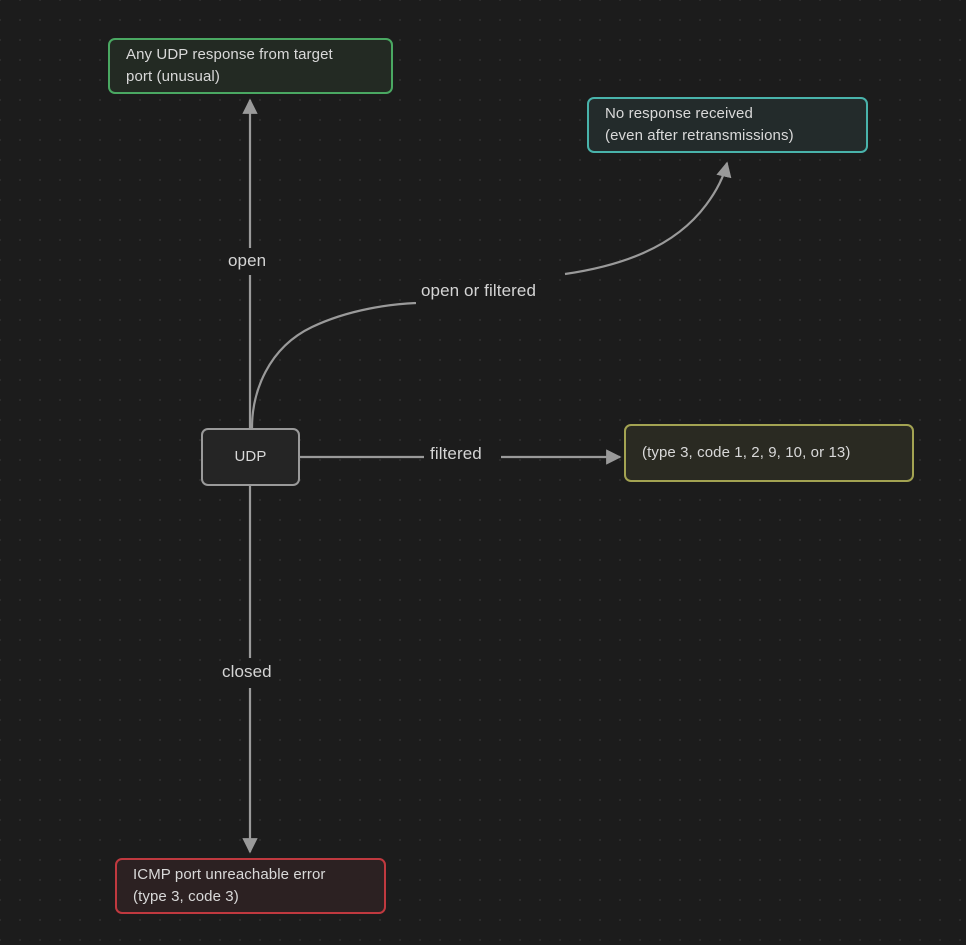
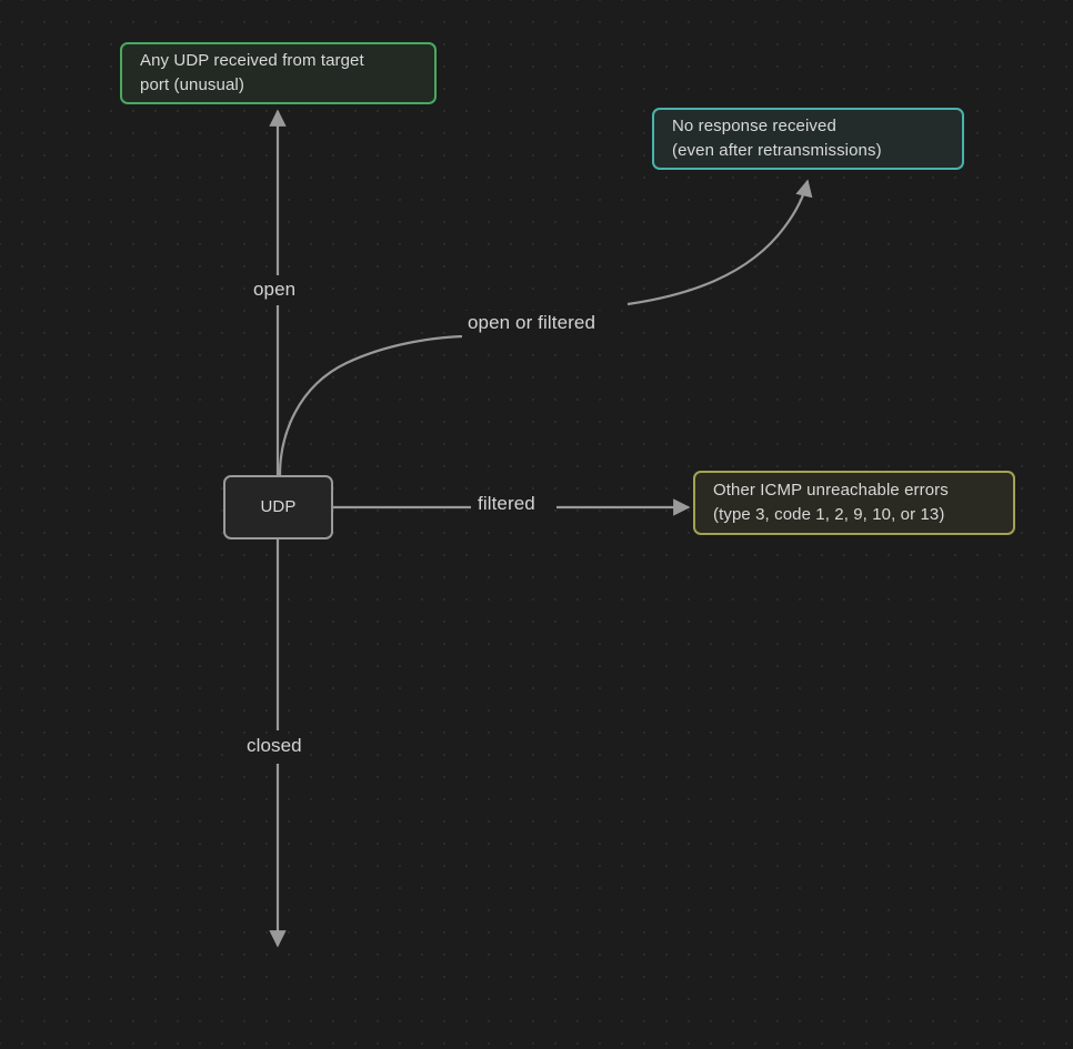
  UDP
- Any UDP response from target
+ Any UDP received from target
  port (unusual)
  No response received
  (even after retransmissions)
+ Other ICMP unreachable errors
  (type 3, code 1, 2, 9, 10, or 13)
- ICMP port unreachable error
- (type 3, code 3)
  open
  open or filtered
  filtered
  closed
